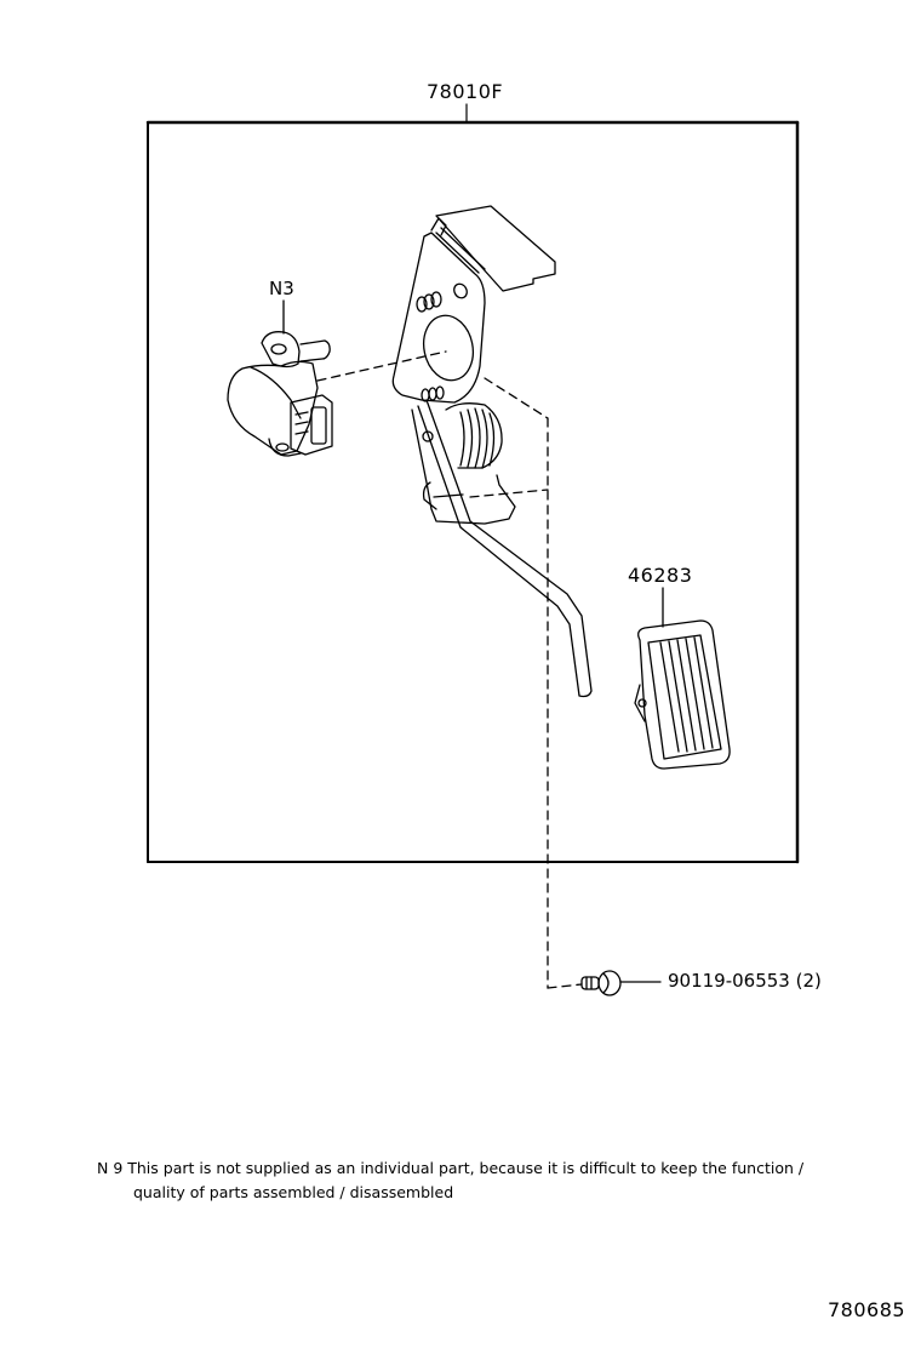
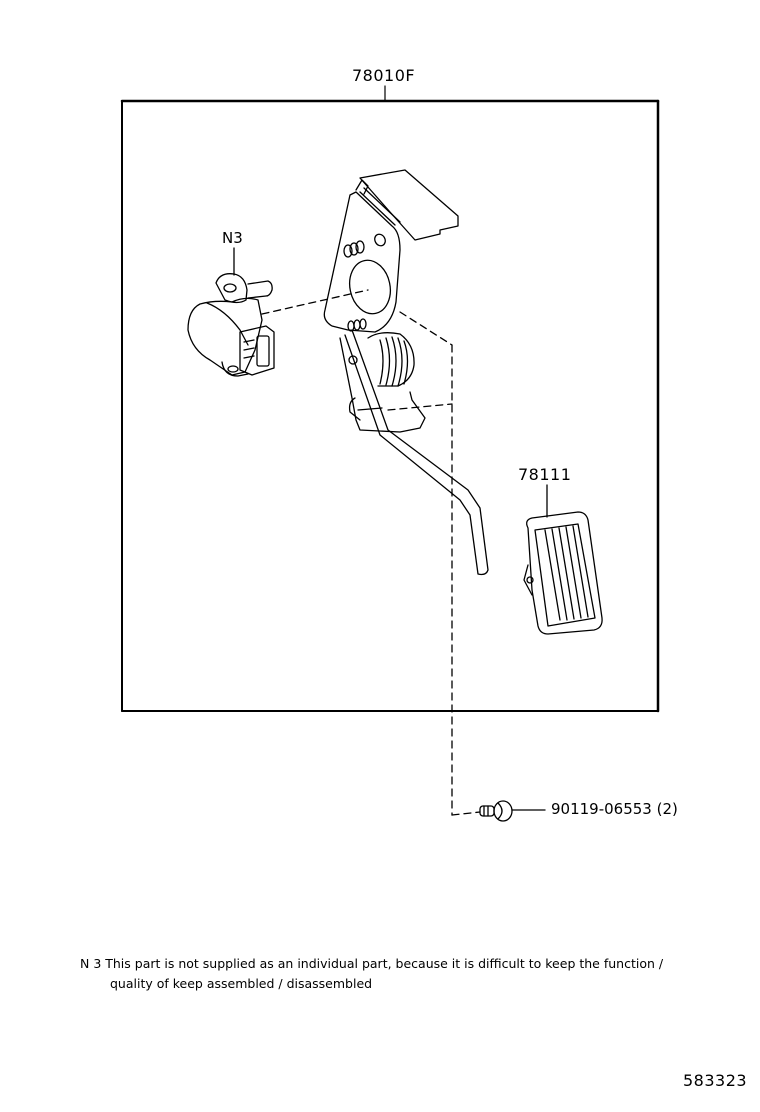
  78010F
  N3
- 46283
+ 78111
  90119-06553 (2)
- N 9 This part is not supplied as an individual part, because it is difficult to keep the function /
+ N 3 This part is not supplied as an individual part, because it is difficult to keep the function /
- quality of parts assembled / disassembled
+ quality of keep assembled / disassembled
- 780685
+ 583323
